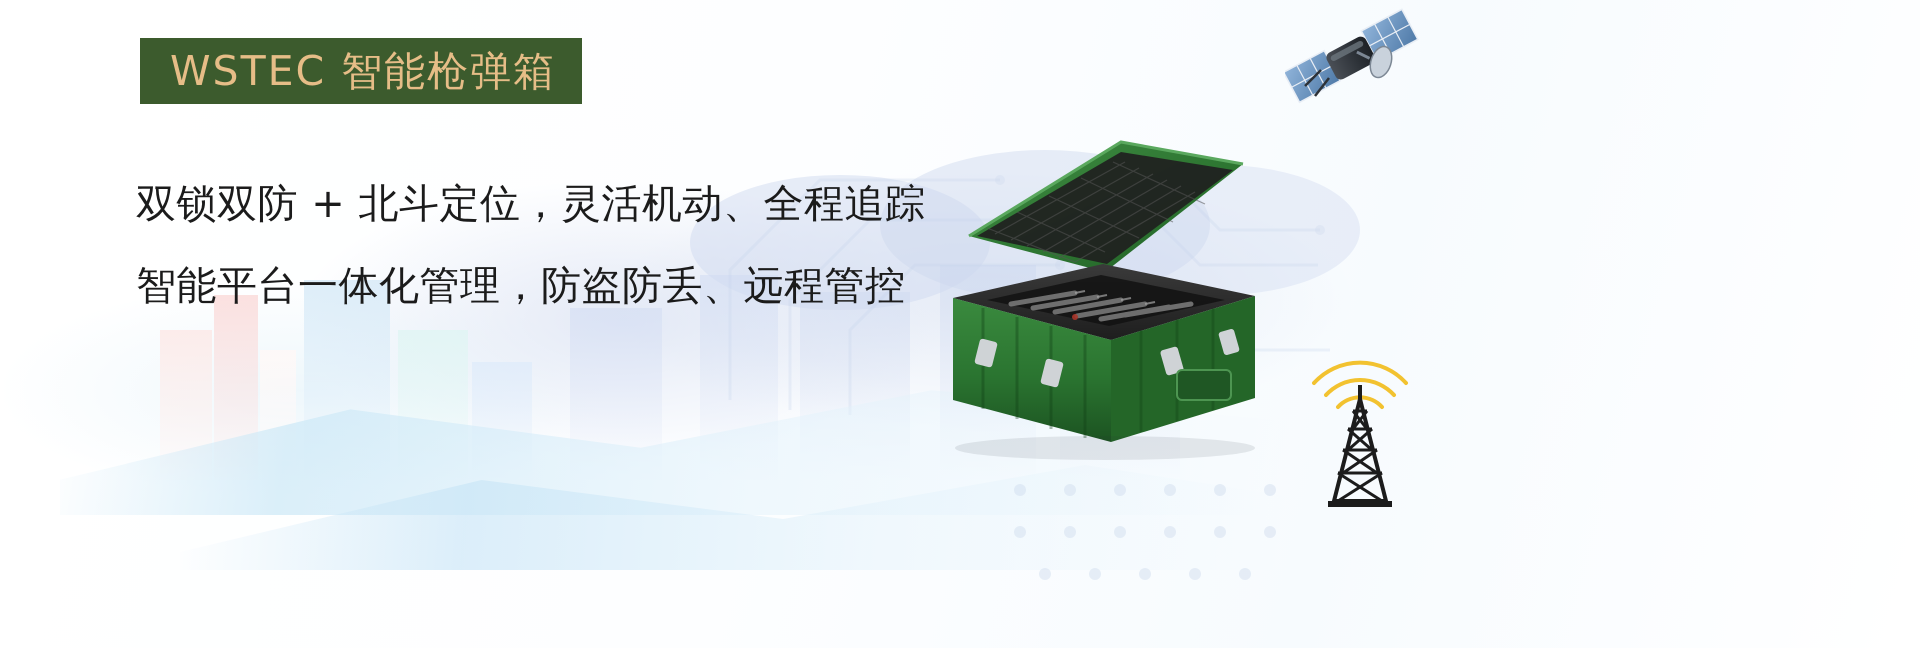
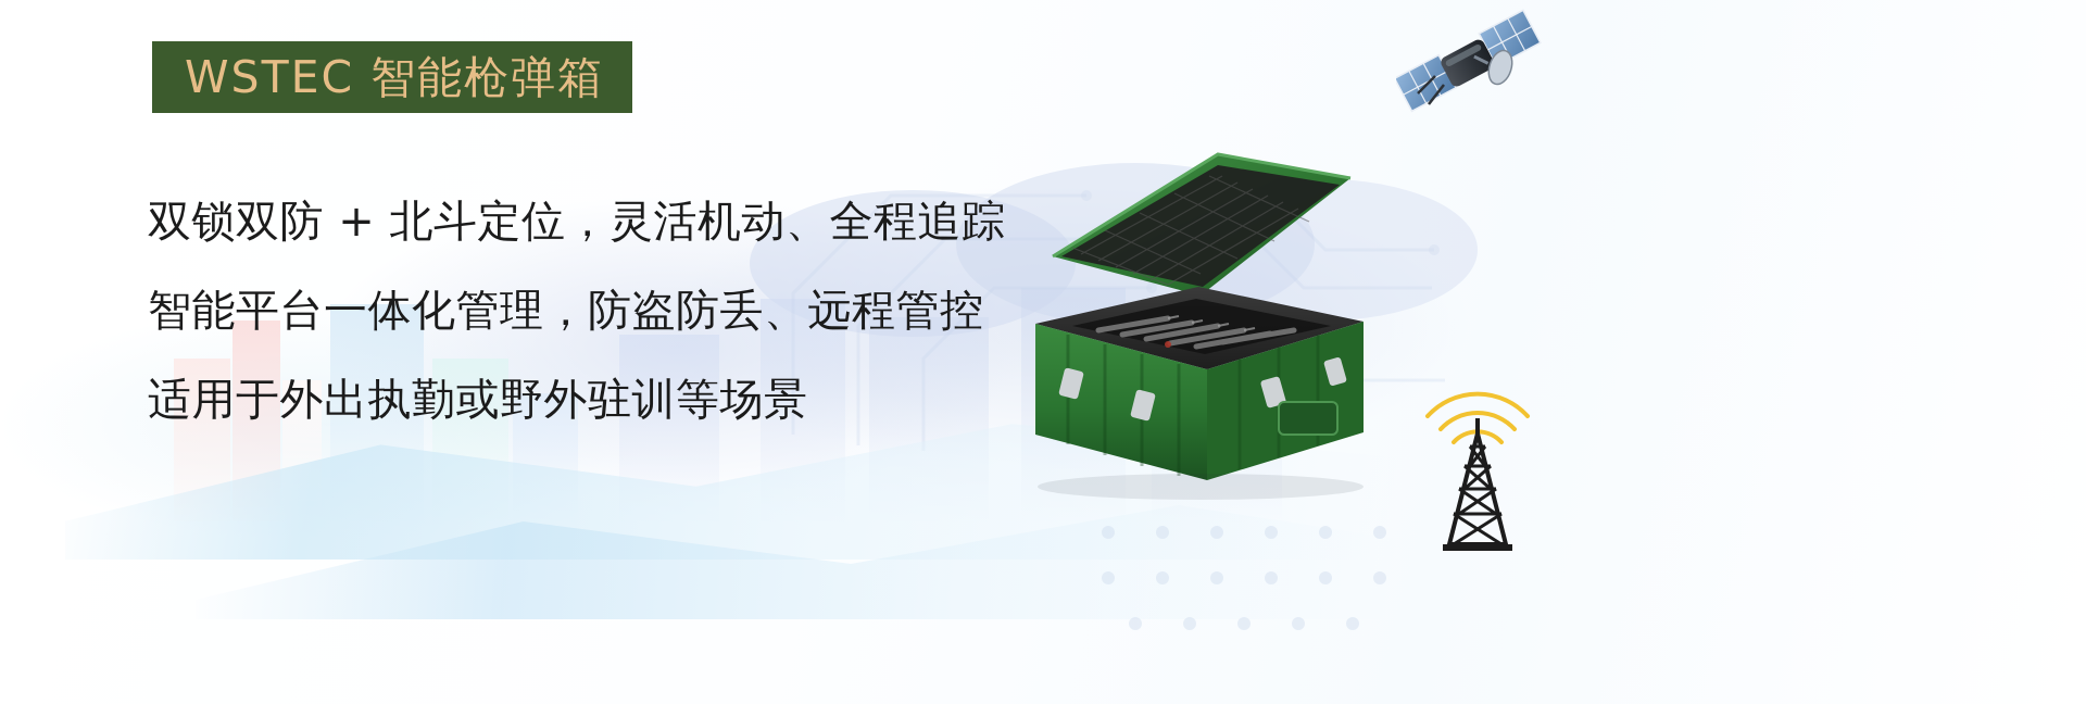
  WSTEC 智能枪弹箱
  双锁双防 + 北斗定位，灵活机动、全程追踪
  智能平台一体化管理，防盗防丢、远程管控
+ 适用于外出执勤或野外驻训等场景
